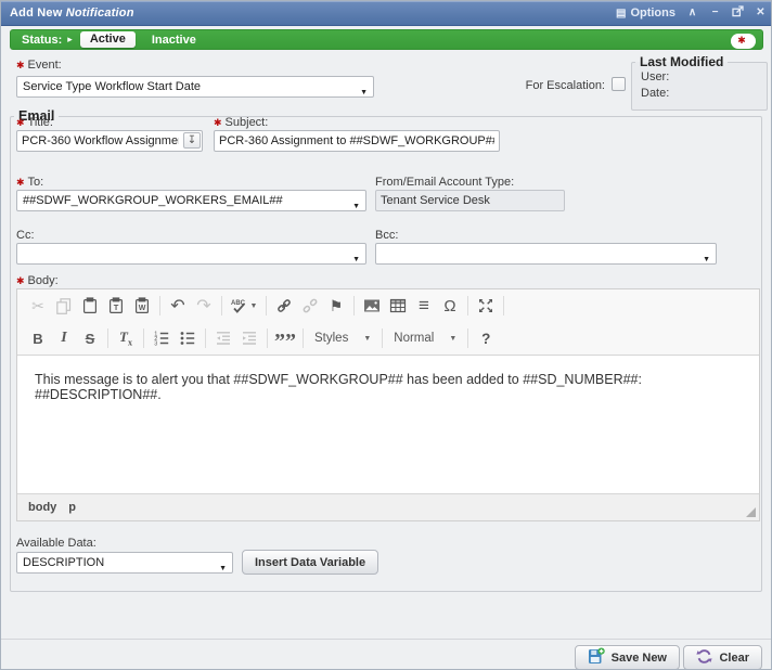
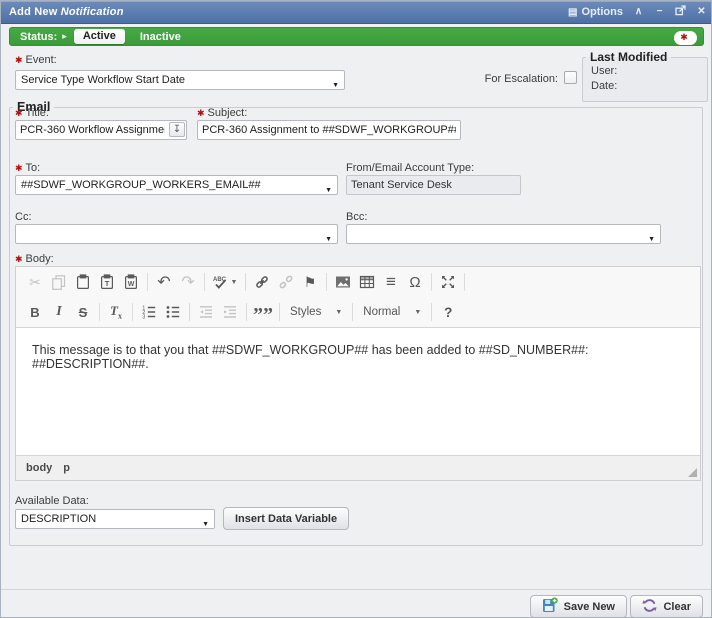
  Add New Notification
  ▤
  Options
  ∧
  −
  ✕
  Status:
  ▸
  Active
  Inactive
  ✱
  ✱ Event:
  Service Type Workflow Start Date
  For Escalation:
  Last Modified
  User:
  Date:
  Email
  ✱ Title:
  PCR-360 Workflow Assignme
  ↧
  ✱ Subject:
  PCR-360 Assignment to ##SDWF_WORKGROUP#
  ✱ To:
  ##SDWF_WORKGROUP_WORKERS_EMAIL##
  From/Email Account Type:
  Tenant Service Desk
  Cc:
  Bcc:
  ✱ Body:
  ✂
  T
  ↶
  ↷
  ⚑
  ≡
  Ω
  B
  I
  S
  Tx
  ””
  Styles
  Normal
  ?
- This message is to alert you that ##SDWF_WORKGROUP## has been added to ##SD_NUMBER##: ##DESCRIPTION##.
+ This message is to that you that ##SDWF_WORKGROUP## has been added to ##SD_NUMBER##: ##DESCRIPTION##.
  body
  p
  Available Data:
  DESCRIPTION
  Insert Data Variable
  Save New
  Clear
